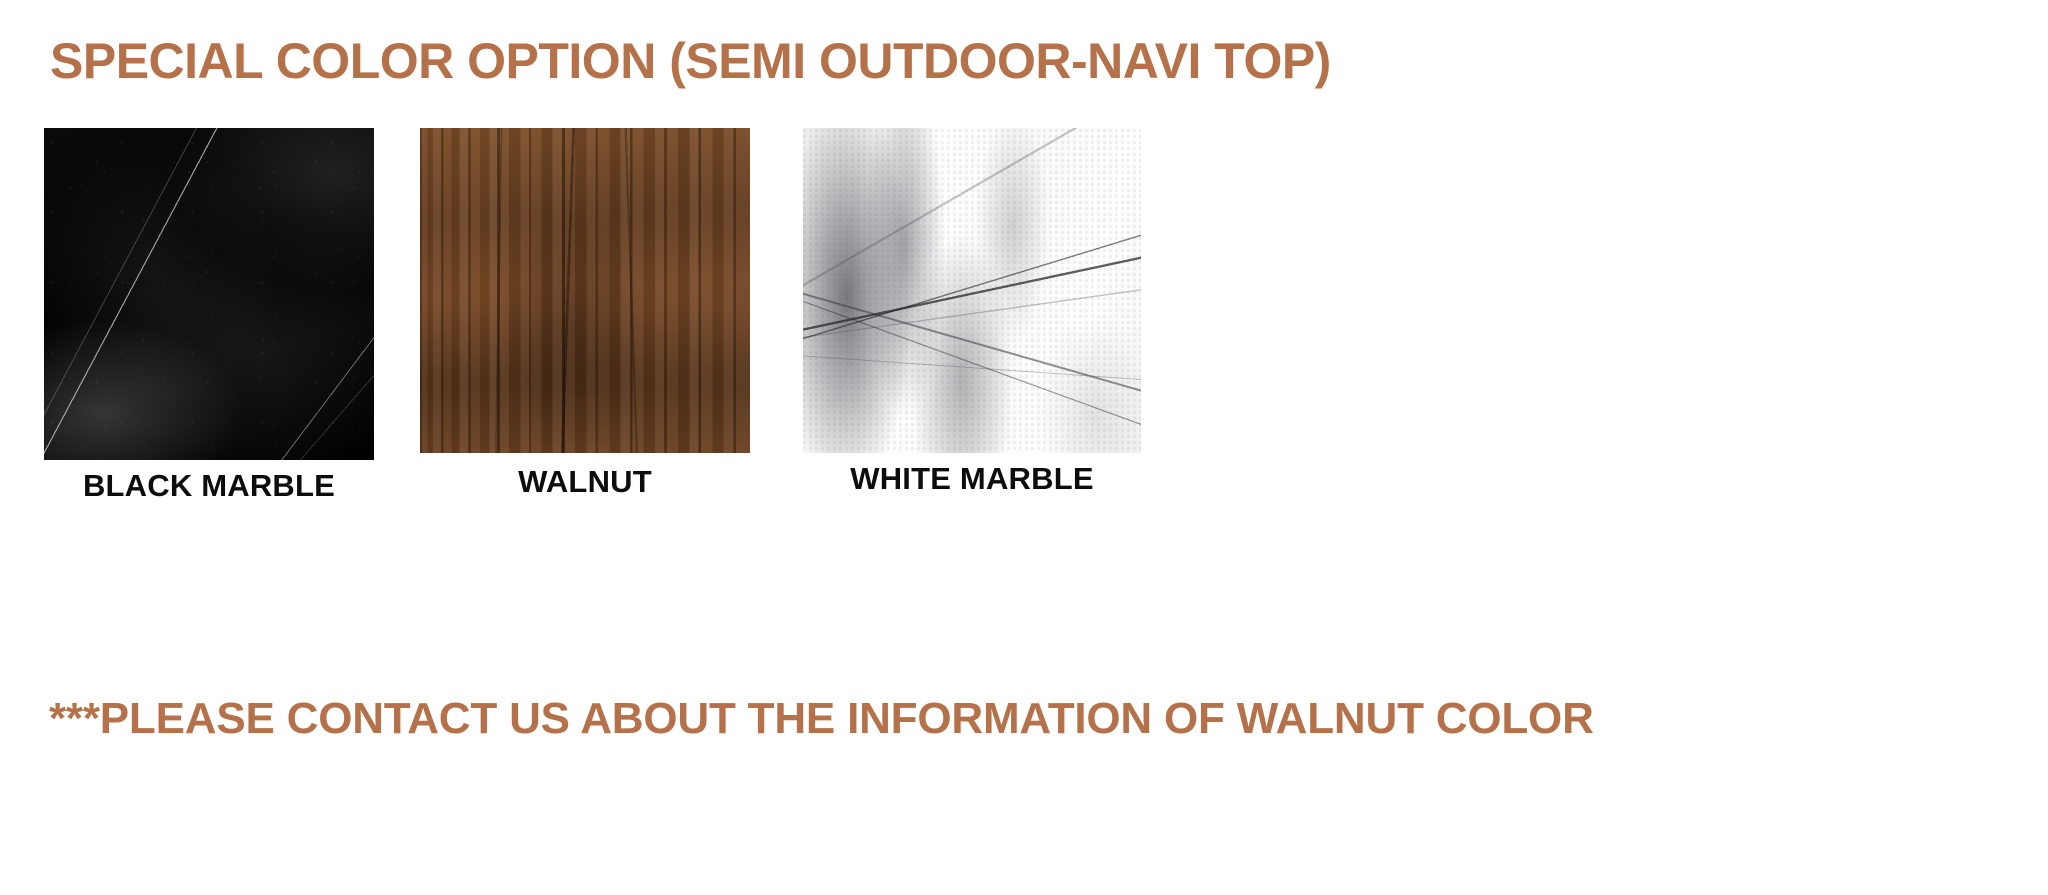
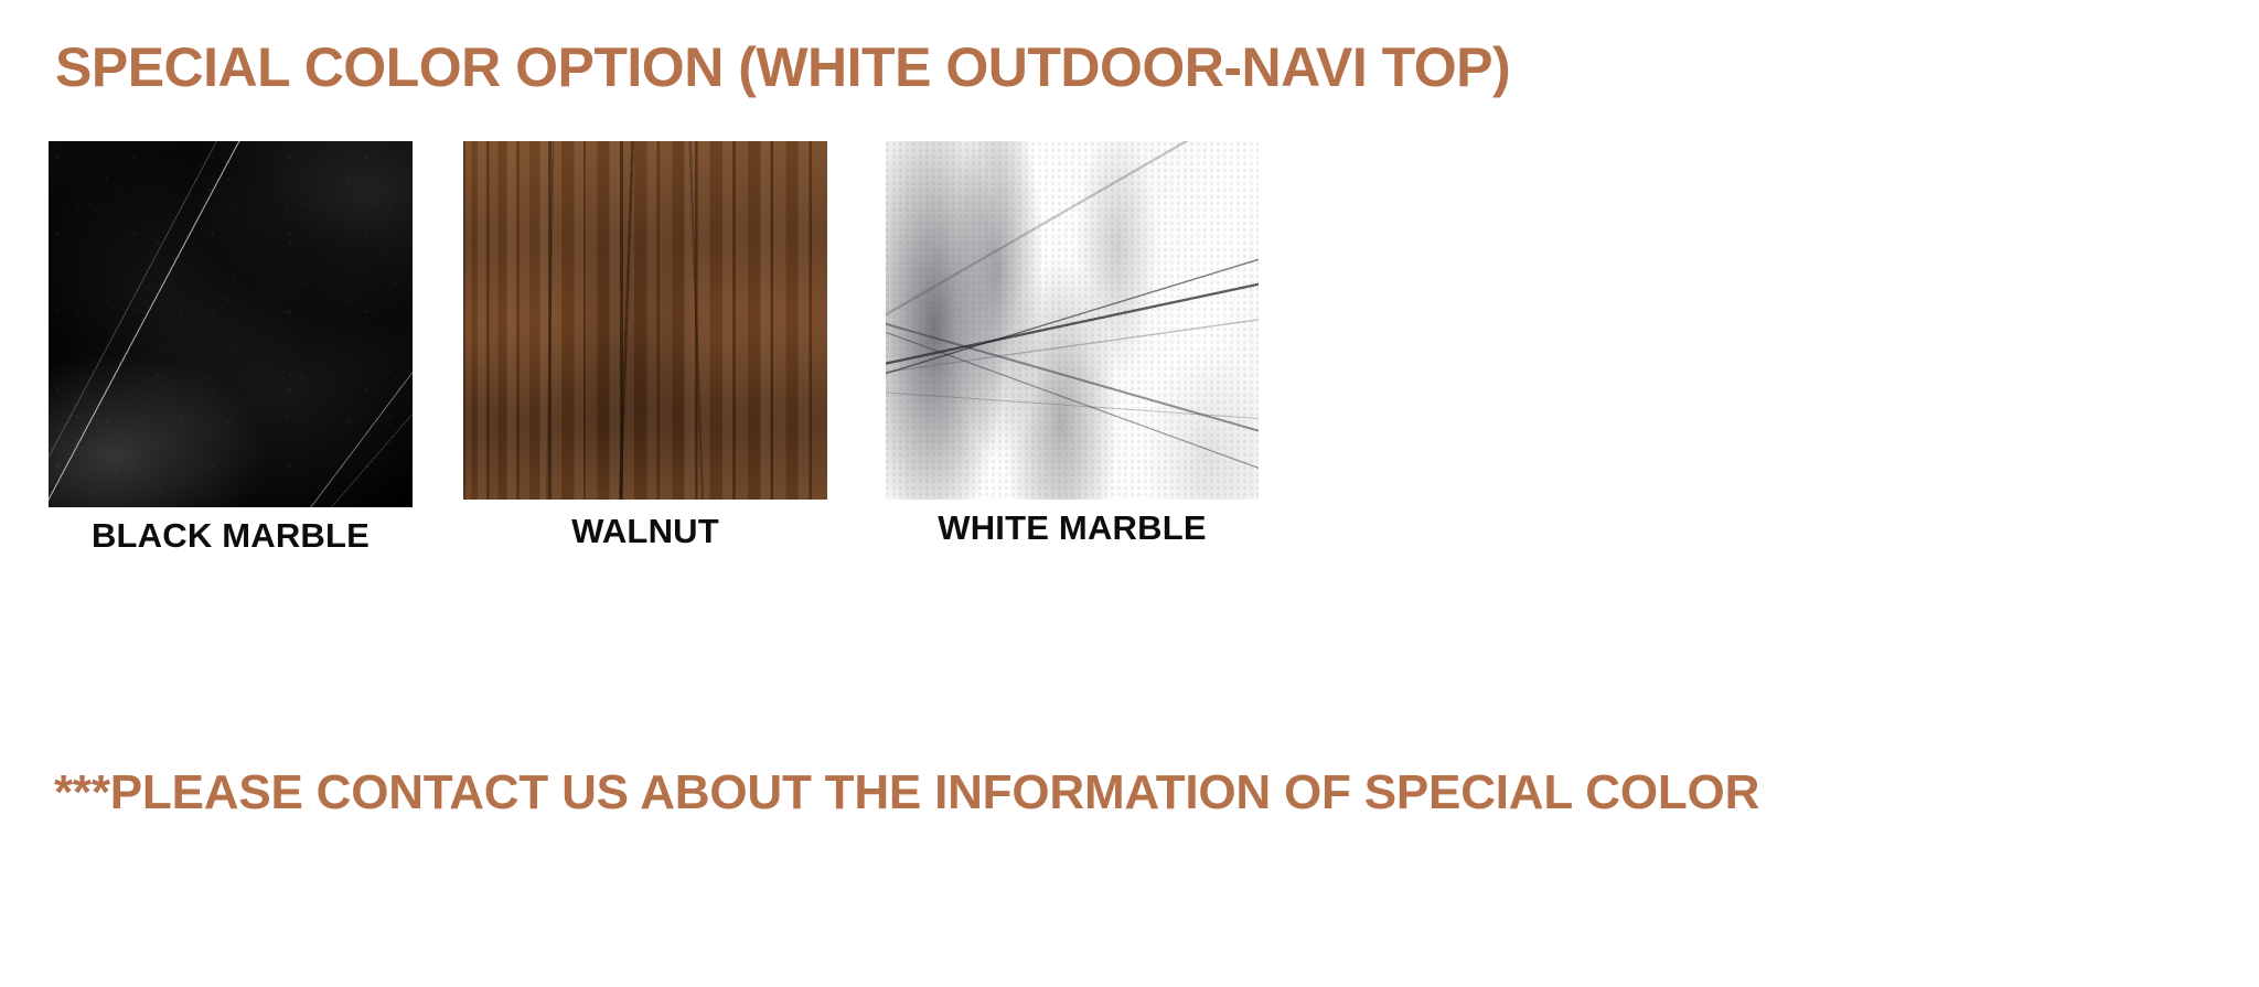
- SPECIAL COLOR OPTION (SEMI OUTDOOR-NAVI TOP)
+ SPECIAL COLOR OPTION (WHITE OUTDOOR-NAVI TOP)
  BLACK MARBLE
  WALNUT
  WHITE MARBLE
- ***PLEASE CONTACT US ABOUT THE INFORMATION OF WALNUT COLOR
+ ***PLEASE CONTACT US ABOUT THE INFORMATION OF SPECIAL COLOR
